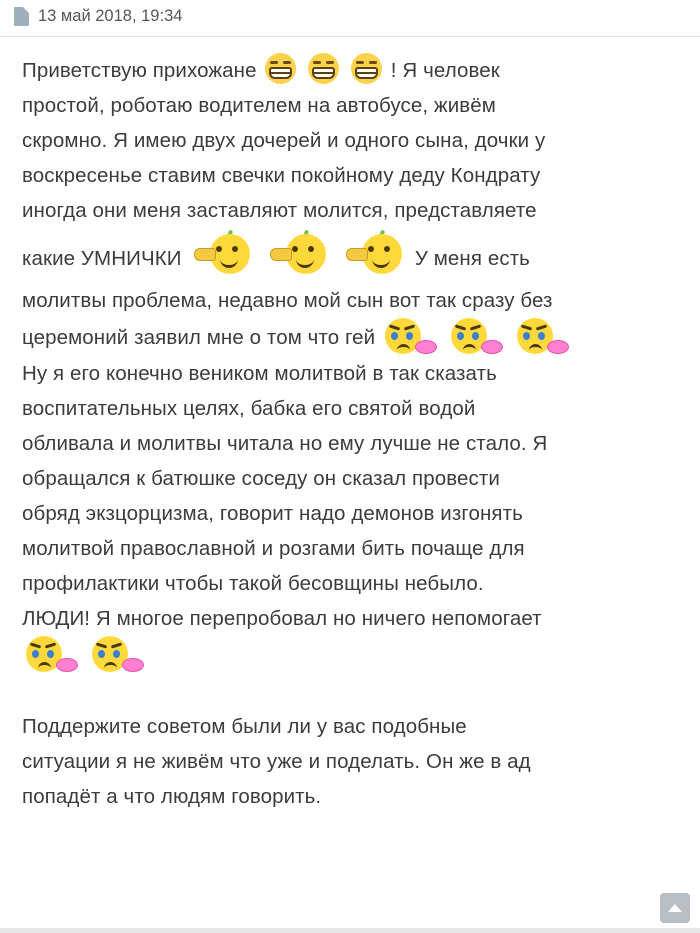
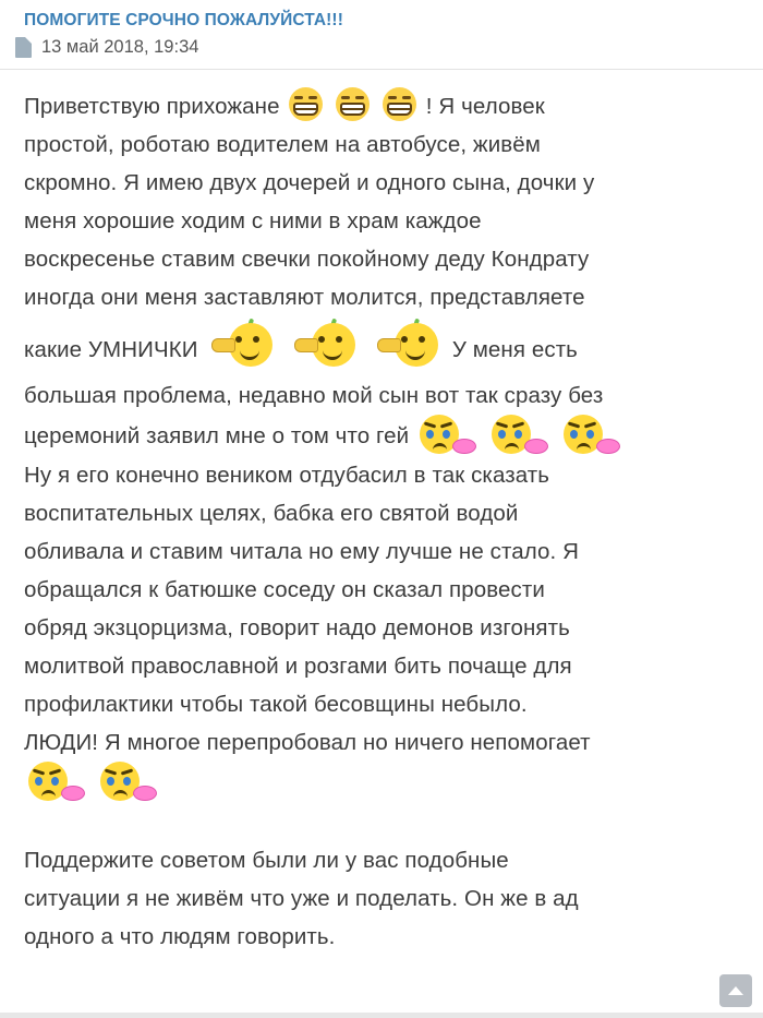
+ ПОМОГИТЕ СРОЧНО ПОЖАЛУЙСТА!!!
  13 май 2018, 19:34
  Приветствую прихожане ! Я человек
  простой, роботаю водителем на автобусе, живём
  скромно. Я имею двух дочерей и одного сына, дочки у
+ меня хорошие ходим с ними в храм каждое
  воскресенье ставим свечки покойному деду Кондрату
  иногда они меня заставляют молится, представляете
  какие УМНИЧКИ У меня есть
- молитвы проблема, недавно мой сын вот так сразу без
+ большая проблема, недавно мой сын вот так сразу без
  церемоний заявил мне о том что гей
- Ну я его конечно веником молитвой в так сказать
+ Ну я его конечно веником отдубасил в так сказать
  воспитательных целях, бабка его святой водой
- обливала и молитвы читала но ему лучше не стало. Я
+ обливала и ставим читала но ему лучше не стало. Я
  обращался к батюшке соседу он сказал провести
  обряд экзцорцизма, говорит надо демонов изгонять
  молитвой православной и розгами бить почаще для
  профилактики чтобы такой бесовщины небыло.
  ЛЮДИ! Я многое перепробовал но ничего непомогает
  Поддержите советом были ли у вас подобные
  ситуации я не живём что уже и поделать. Он же в ад
- попадёт а что людям говорить.
+ одного а что людям говорить.
